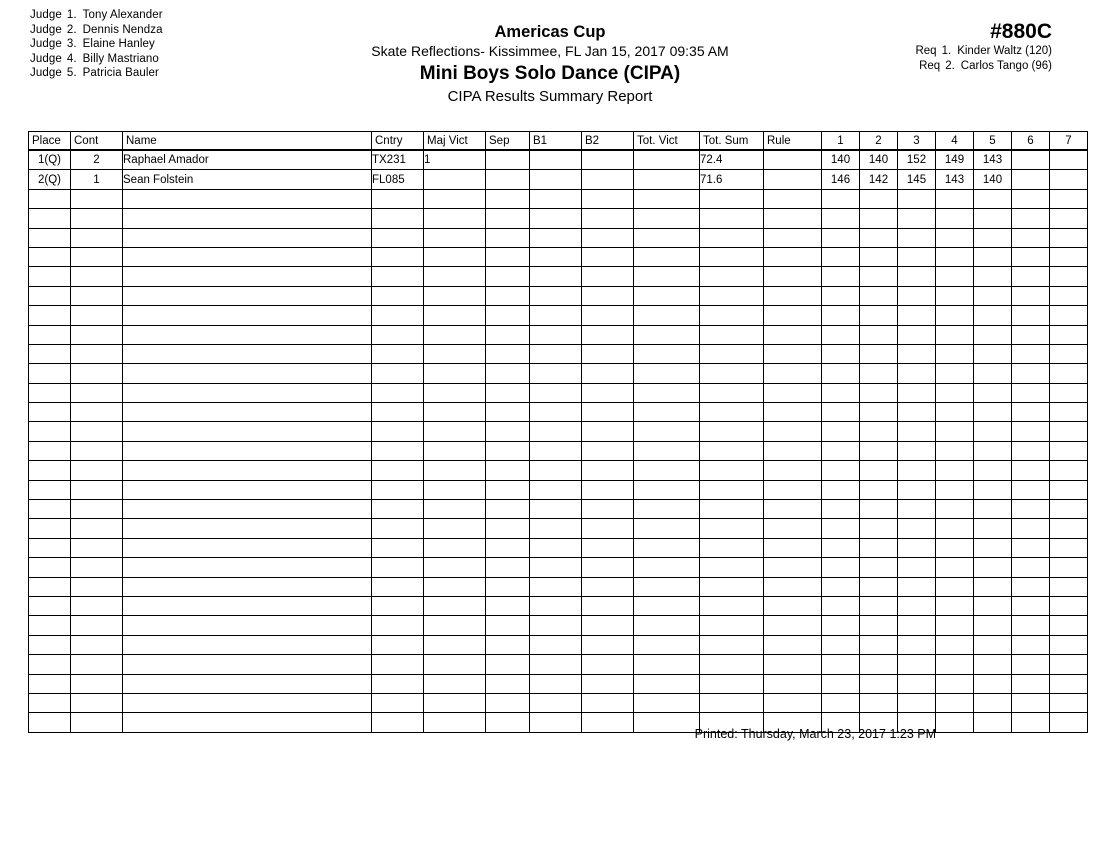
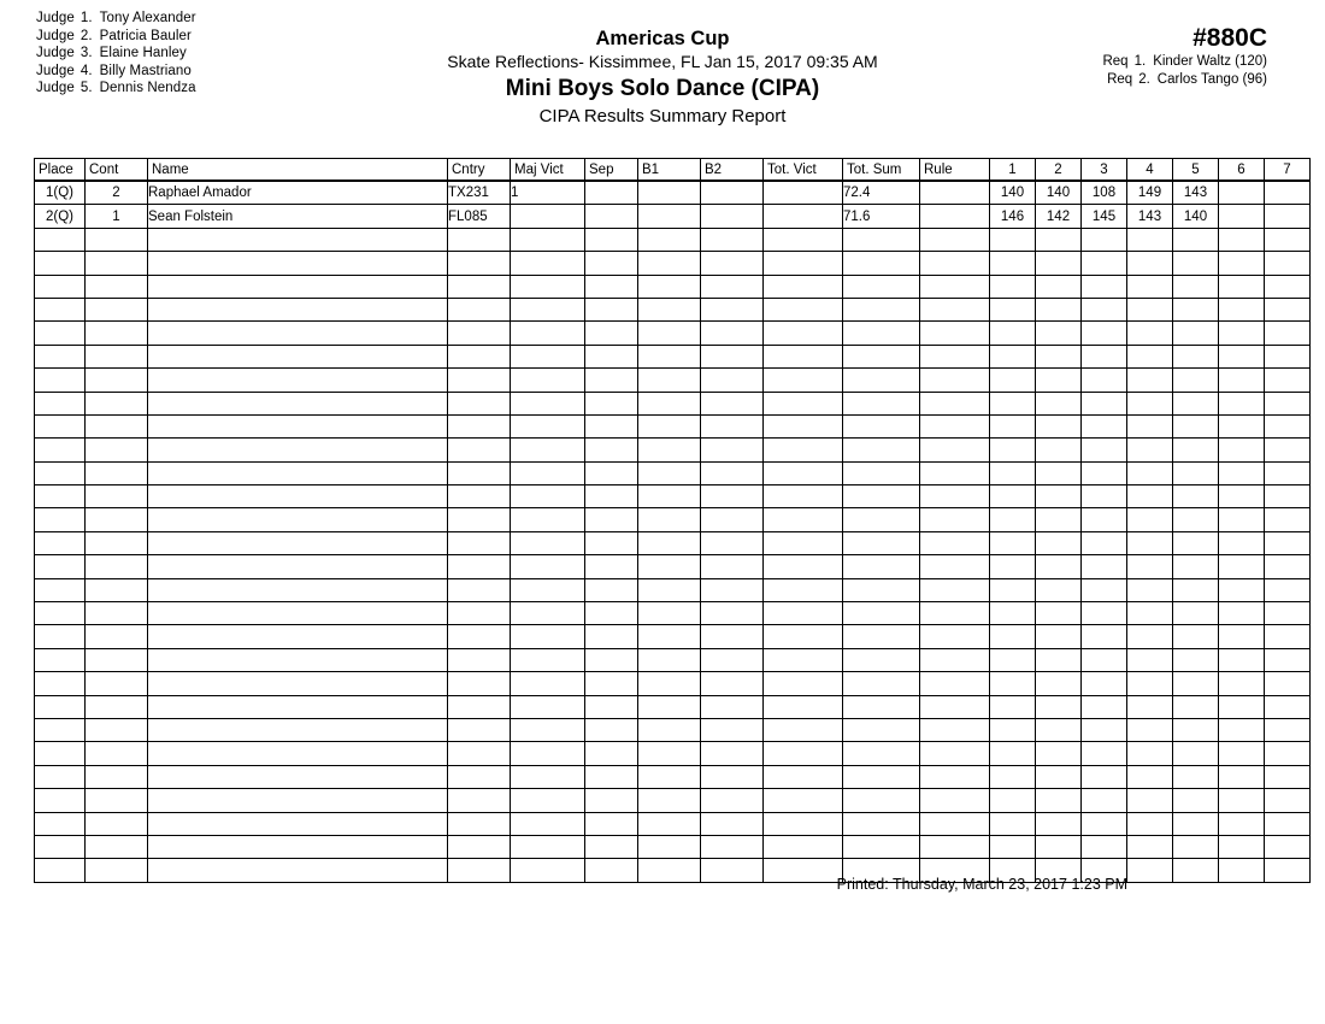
  Judge 1. Tony Alexander
- Judge 2. Dennis Nendza
+ Judge 2. Patricia Bauler
  Judge 3. Elaine Hanley
  Judge 4. Billy Mastriano
- Judge 5. Patricia Bauler
+ Judge 5. Dennis Nendza
  Americas Cup
  Skate Reflections- Kissimmee, FL Jan 15, 2017 09:35 AM
  Mini Boys Solo Dance (CIPA)
  CIPA Results Summary Report
  #880C
  Req 1. Kinder Waltz (120)
  Req 2. Carlos Tango (96)
  Place	Cont	Name	Cntry	Maj Vict	Sep	B1	B2	Tot. Vict	Tot. Sum	Rule	1	2	3	4	5	6	7
- 1(Q)	2	Raphael Amador	TX231	1					72.4		140	140	152	149	143
+ 1(Q)	2	Raphael Amador	TX231	1					72.4		140	140	108	149	143
  2(Q)	1	Sean Folstein	FL085						71.6		146	142	145	143	140
  Printed: Thursday, March 23, 2017 1:23 PM
